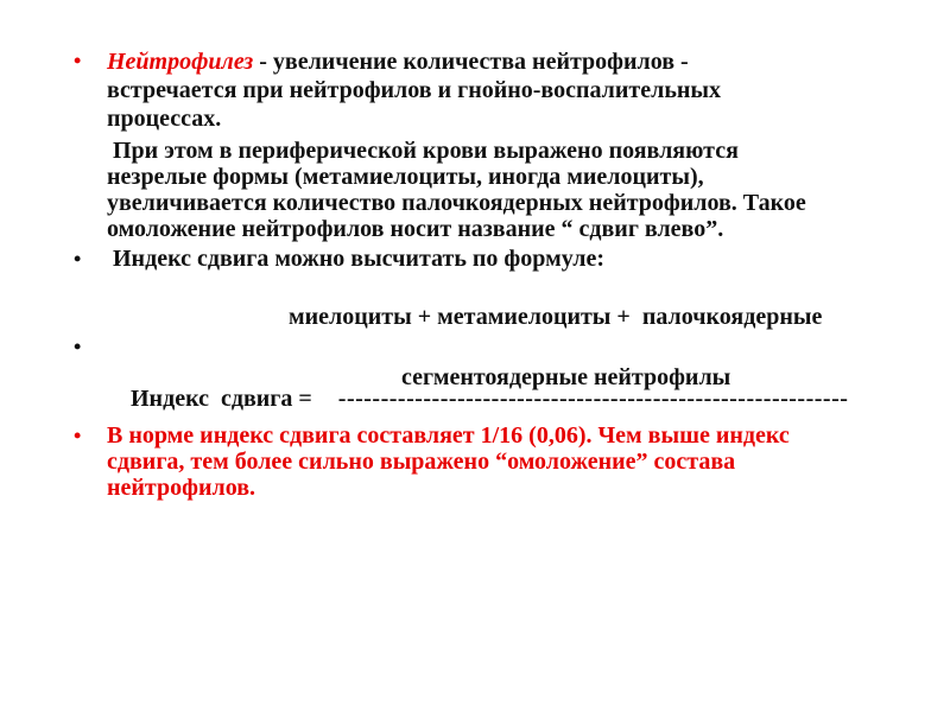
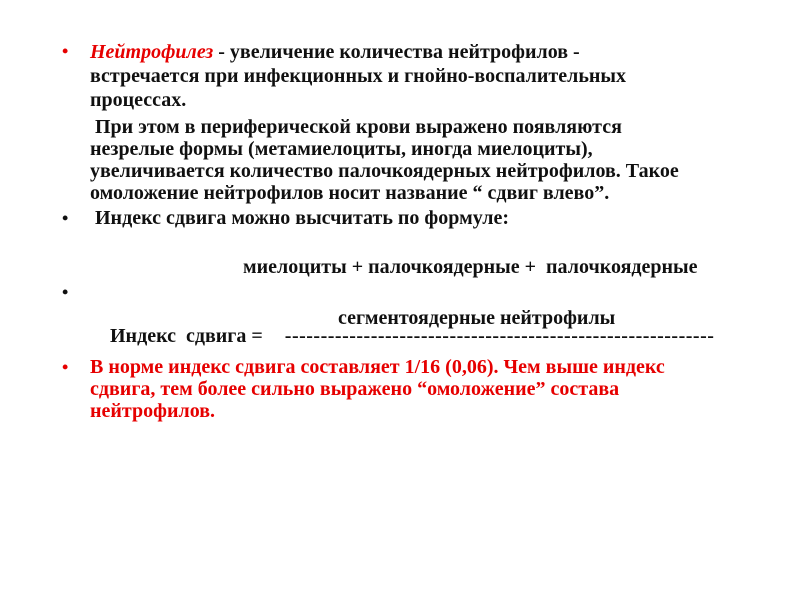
  •
  Нейтрофилез - увеличение количества нейтрофилов -
- встречается при нейтрофилов и гнойно-воспалительных
+ встречается при инфекционных и гнойно-воспалительных
  процессах.
  При этом в периферической крови выражено появляются
  незрелые формы (метамиелоциты, иногда миелоциты),
  увеличивается количество палочкоядерных нейтрофилов. Такое
  омоложение нейтрофилов носит название “ сдвиг влево”.
  •
  Индекс сдвига можно высчитать по формуле:
- миелоциты + метамиелоциты + палочкоядерные
+ миелоциты + палочкоядерные + палочкоядерные
  •
  Индекс сдвига = ------------------------------------------------------------
  сегментоядерные нейтрофилы
  •
  В норме индекс сдвига составляет 1/16 (0,06). Чем выше индекс
  сдвига, тем более сильно выражено “омоложение” состава
  нейтрофилов.
